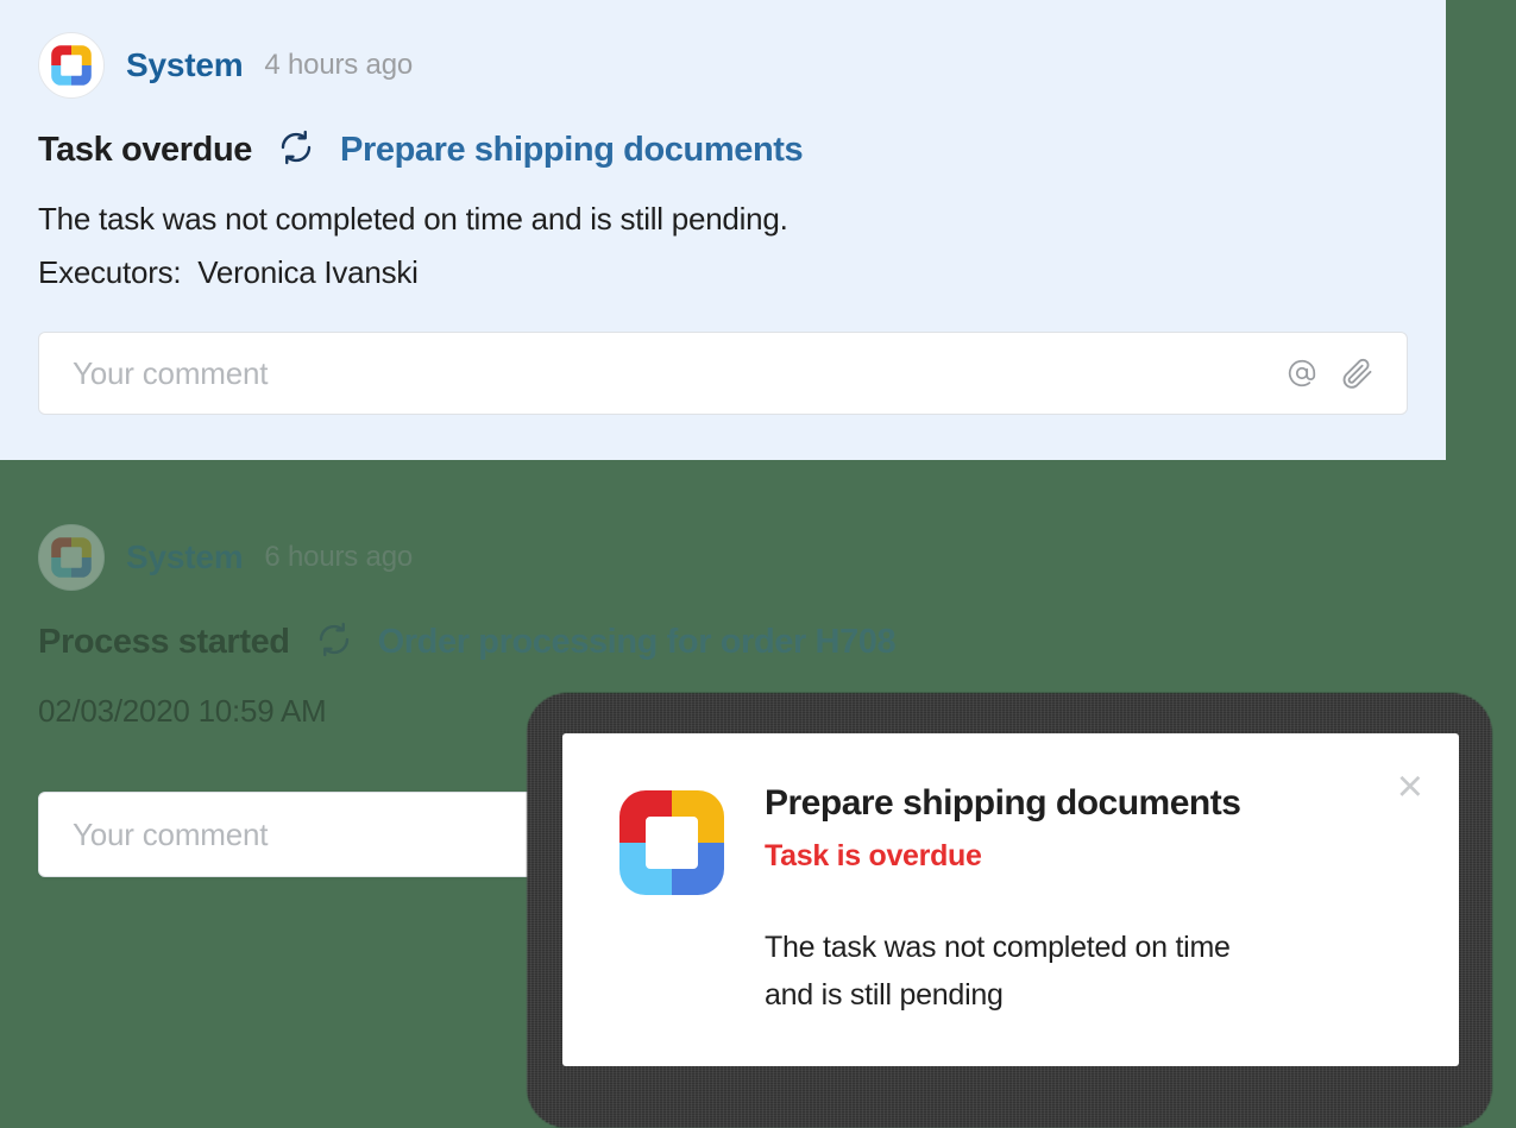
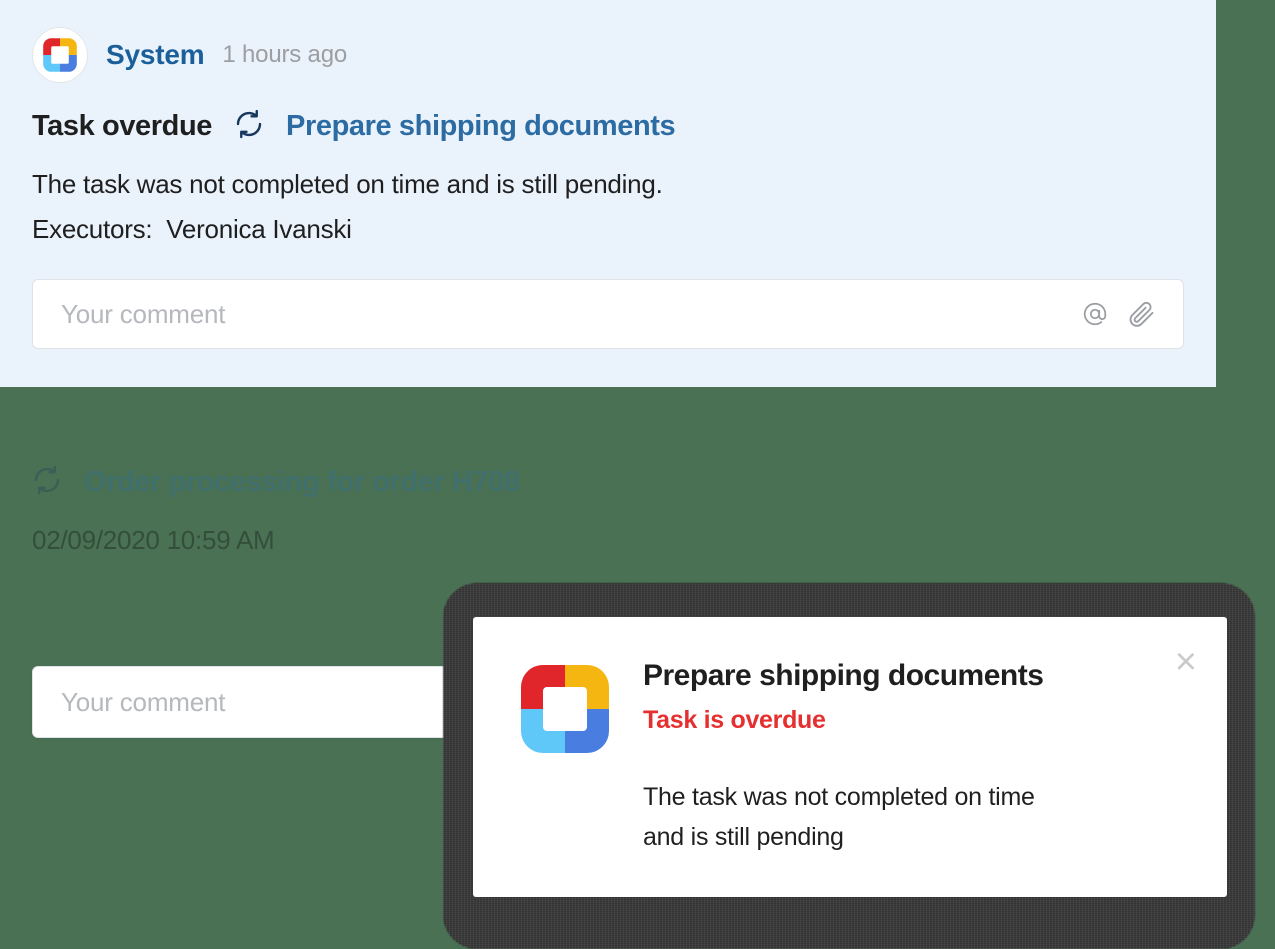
  System
- 4 hours ago
+ 1 hours ago
  Task overdue
  Prepare shipping documents
  The task was not completed on time and is still pending.
  Executors: Veronica Ivanski
  Your comment
- 6 hours ago
- Process started
  Order processing for order H708
- 02/03/2020 10:59 AM
+ 02/09/2020 10:59 AM
  Your comment
  ×
  Prepare shipping documents
  Task is overdue
  The task was not completed on time
  and is still pending
